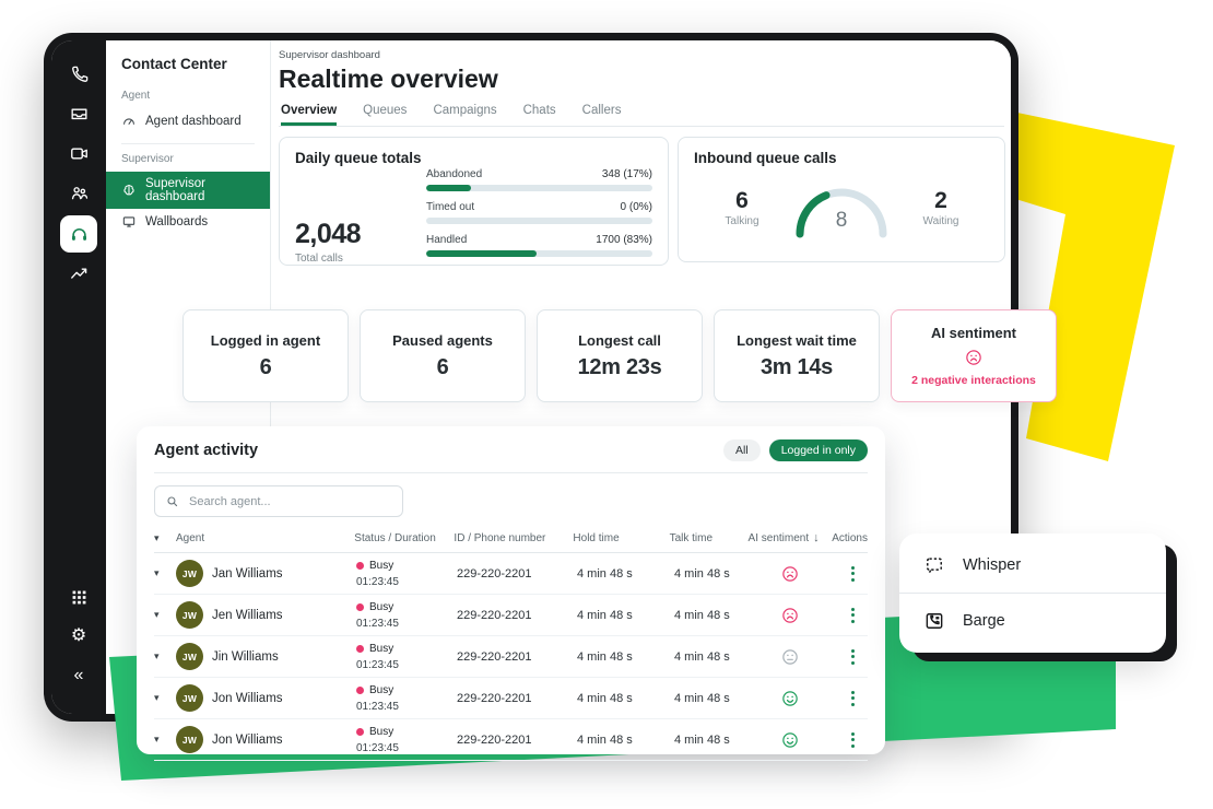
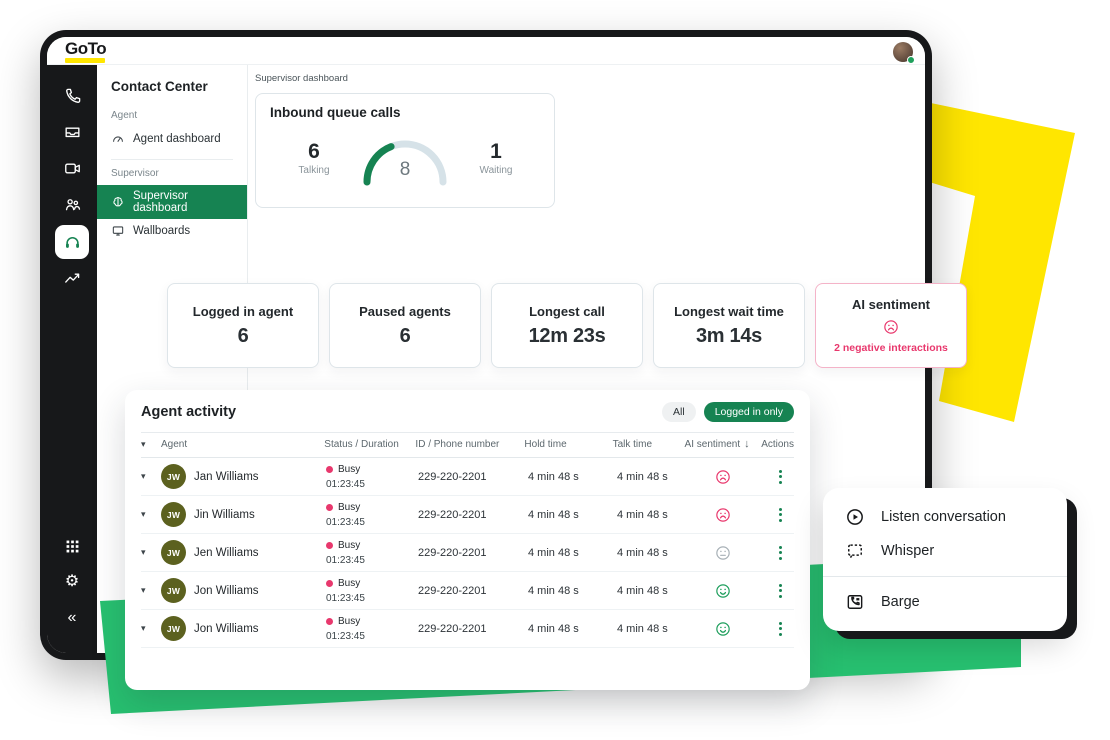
+ GoTo
  ⚙
  «
  Contact Center
  Agent
  Agent dashboard
  Supervisor
  Supervisor dashboard
  Wallboards
  Supervisor dashboard
- Realtime overview
- Overview
- Queues
- Campaigns
- Chats
- Callers
- Daily queue totals
- 2,048
- Total calls
- Abandoned
- 348 (17%)
- Timed out
- 0 (0%)
- Handled
- 1700 (83%)
  Inbound queue calls
  6
  Talking
  8
- 2
+ 1
  Waiting
  Logged in agent
  6
  Paused agents
  6
  Longest call
  12m 23s
  Longest wait time
  3m 14s
  AI sentiment
  2 negative interactions
  Agent activity
  All
  Logged in only
- Search agent...
  ▾
  Agent
  Status / Duration
  ID / Phone number
  Hold time
  Talk time
  AI sentiment ↓
  Actions
  ▾
  JW
  Jan Williams
  Busy
  01:23:45
  229-220-2201
  4 min 48 s
  4 min 48 s
  ▾
  JW
- Jen Williams
+ Jin Williams
  Busy
  01:23:45
  229-220-2201
  4 min 48 s
  4 min 48 s
  ▾
  JW
- Jin Williams
+ Jen Williams
  Busy
  01:23:45
  229-220-2201
  4 min 48 s
  4 min 48 s
  ▾
  JW
  Jon Williams
  Busy
  01:23:45
  229-220-2201
  4 min 48 s
  4 min 48 s
  ▾
  JW
  Jon Williams
  Busy
  01:23:45
  229-220-2201
  4 min 48 s
  4 min 48 s
+ Listen conversation
  Whisper
  Barge
